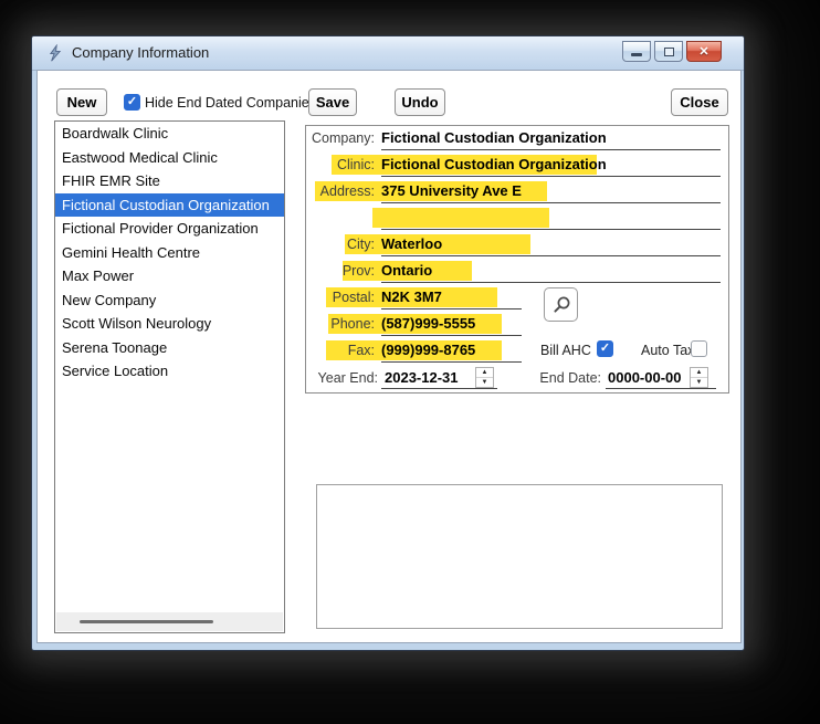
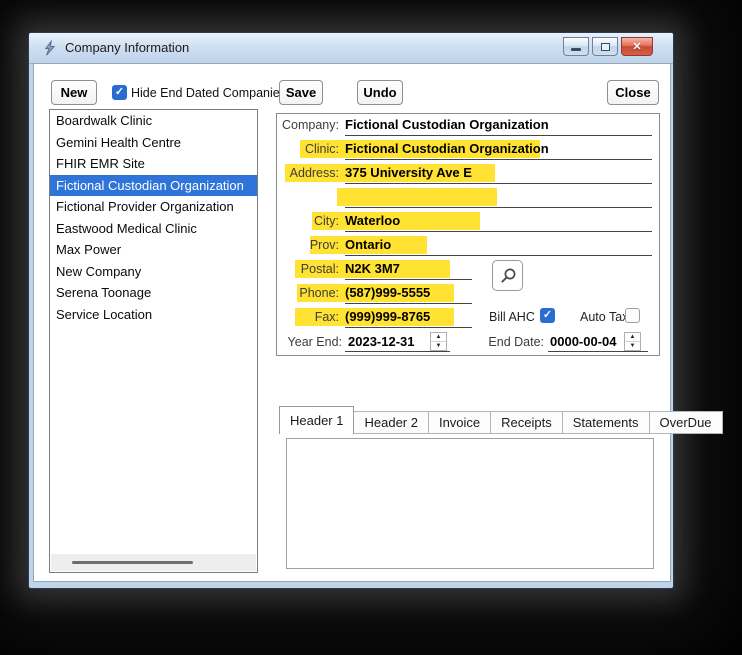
  Company Information
  ✕
  New
  ✓
  Hide End Dated Companie
  Save
  Undo
  Close
  Boardwalk Clinic
- Eastwood Medical Clinic
+ Gemini Health Centre
  FHIR EMR Site
  Fictional Custodian Organization
  Fictional Provider Organization
- Gemini Health Centre
+ Eastwood Medical Clinic
  Max Power
  New Company
- Scott Wilson Neurology
  Serena Toonage
  Service Location
  Company:
  Fictional Custodian Organization
  Clinic:
  Fictional Custodian Organization
  Address:
  375 University Ave E
  City:
  Waterloo
  Prov:
  Ontario
  Postal:
  N2K 3M7
  Phone:
  (587)999-5555
  Fax:
  (999)999-8765
  Bill AHC
  ✓
  Auto Ta
  Year End:
  2023-12-31
  End Date:
- 0000-00-00
+ 0000-00-04
+ Header 1
+ Header 2
+ Invoice
+ Receipts
+ Statements
+ OverDue
